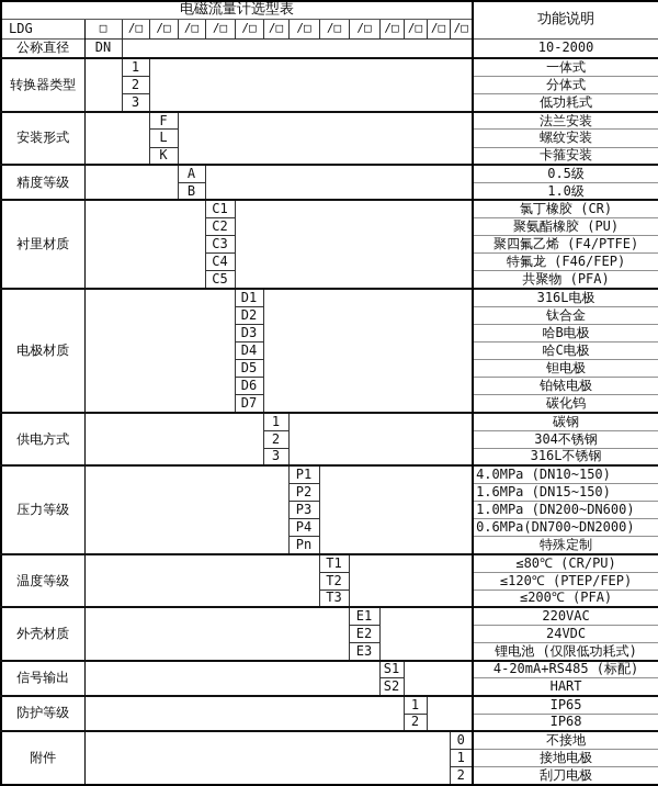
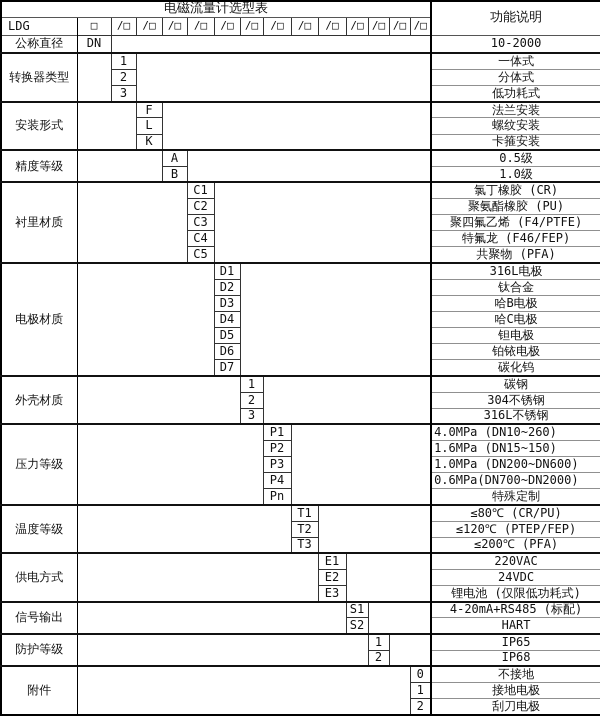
  电磁流量计选型表	功能说明
  LDG	□	/□	/□	/□	/□	/□	/□	/□	/□	/□	/□	/□	/□	/□
  公称直径	DN		10-2000
  转换器类型		1		一体式
  2	分体式
  3	低功耗式
  安装形式		F		法兰安装
  L	螺纹安装
  K	卡箍安装
  精度等级		A		0.5级
  B	1.0级
  衬里材质		C1		氯丁橡胶 (CR)
  C2	聚氨酯橡胶 (PU)
  C3	聚四氟乙烯 (F4/PTFE)
  C4	特氟龙 (F46/FEP)
  C5	共聚物 (PFA)
  电极材质		D1		316L电极
  D2	钛合金
  D3	哈B电极
  D4	哈C电极
  D5	钽电极
  D6	铂铱电极
  D7	碳化钨
- 供电方式		1		碳钢
+ 外壳材质		1		碳钢
  2	304不锈钢
  3	316L不锈钢
- 压力等级		P1		4.0MPa (DN10~150)
+ 压力等级		P1		4.0MPa (DN10~260)
  P2	1.6MPa (DN15~150)
  P3	1.0MPa (DN200~DN600)
  P4	0.6MPa(DN700~DN2000)
  Pn	特殊定制
  温度等级		T1		≤80℃ (CR/PU)
  T2	≤120℃ (PTEP/FEP)
  T3	≤200℃ (PFA)
- 外壳材质		E1		220VAC
+ 供电方式		E1		220VAC
  E2	24VDC
  E3	锂电池 (仅限低功耗式)
  信号输出		S1		4-20mA+RS485 (标配)
  S2	HART
  防护等级		1		IP65
  2	IP68
  附件		0	不接地
  1	接地电极
  2	刮刀电极
